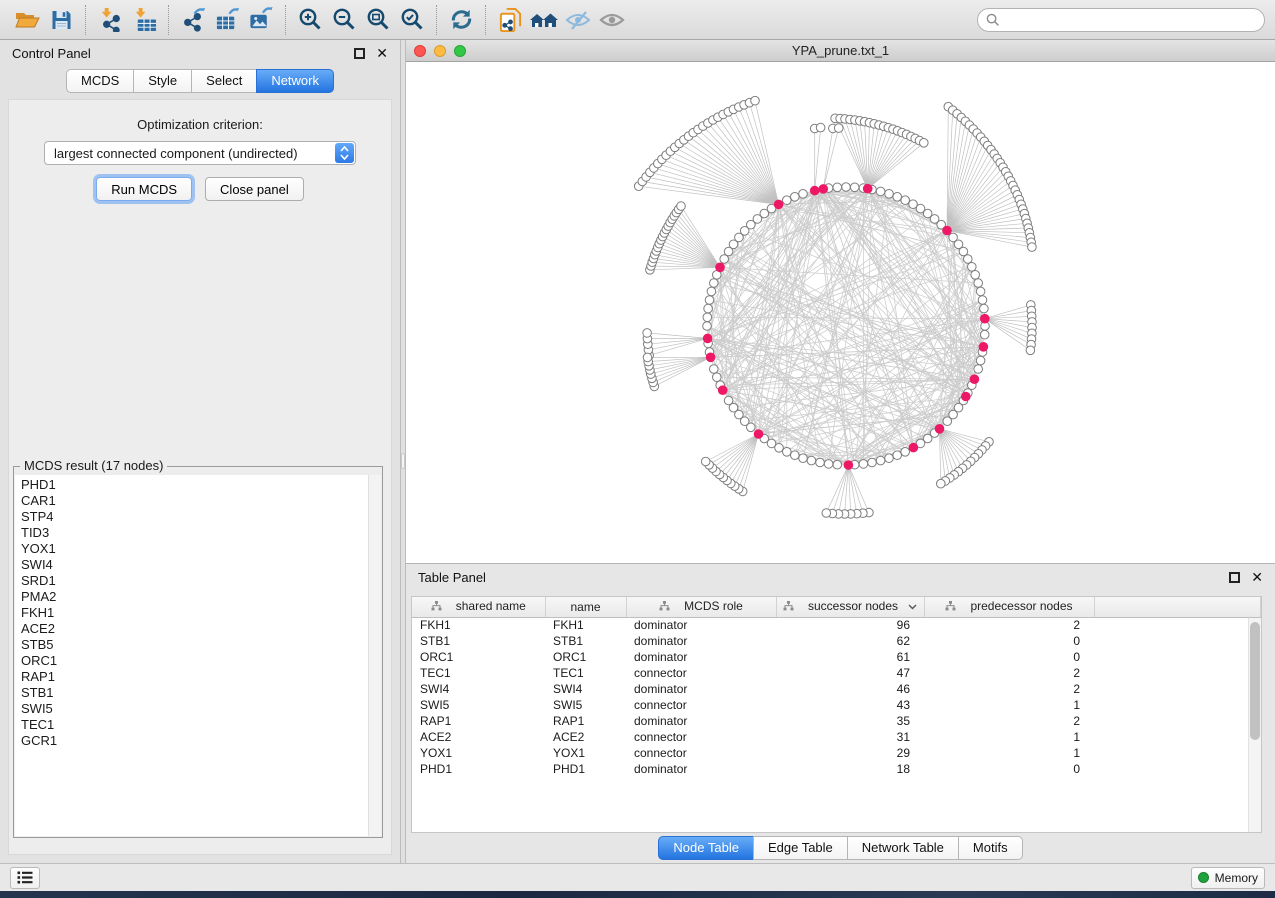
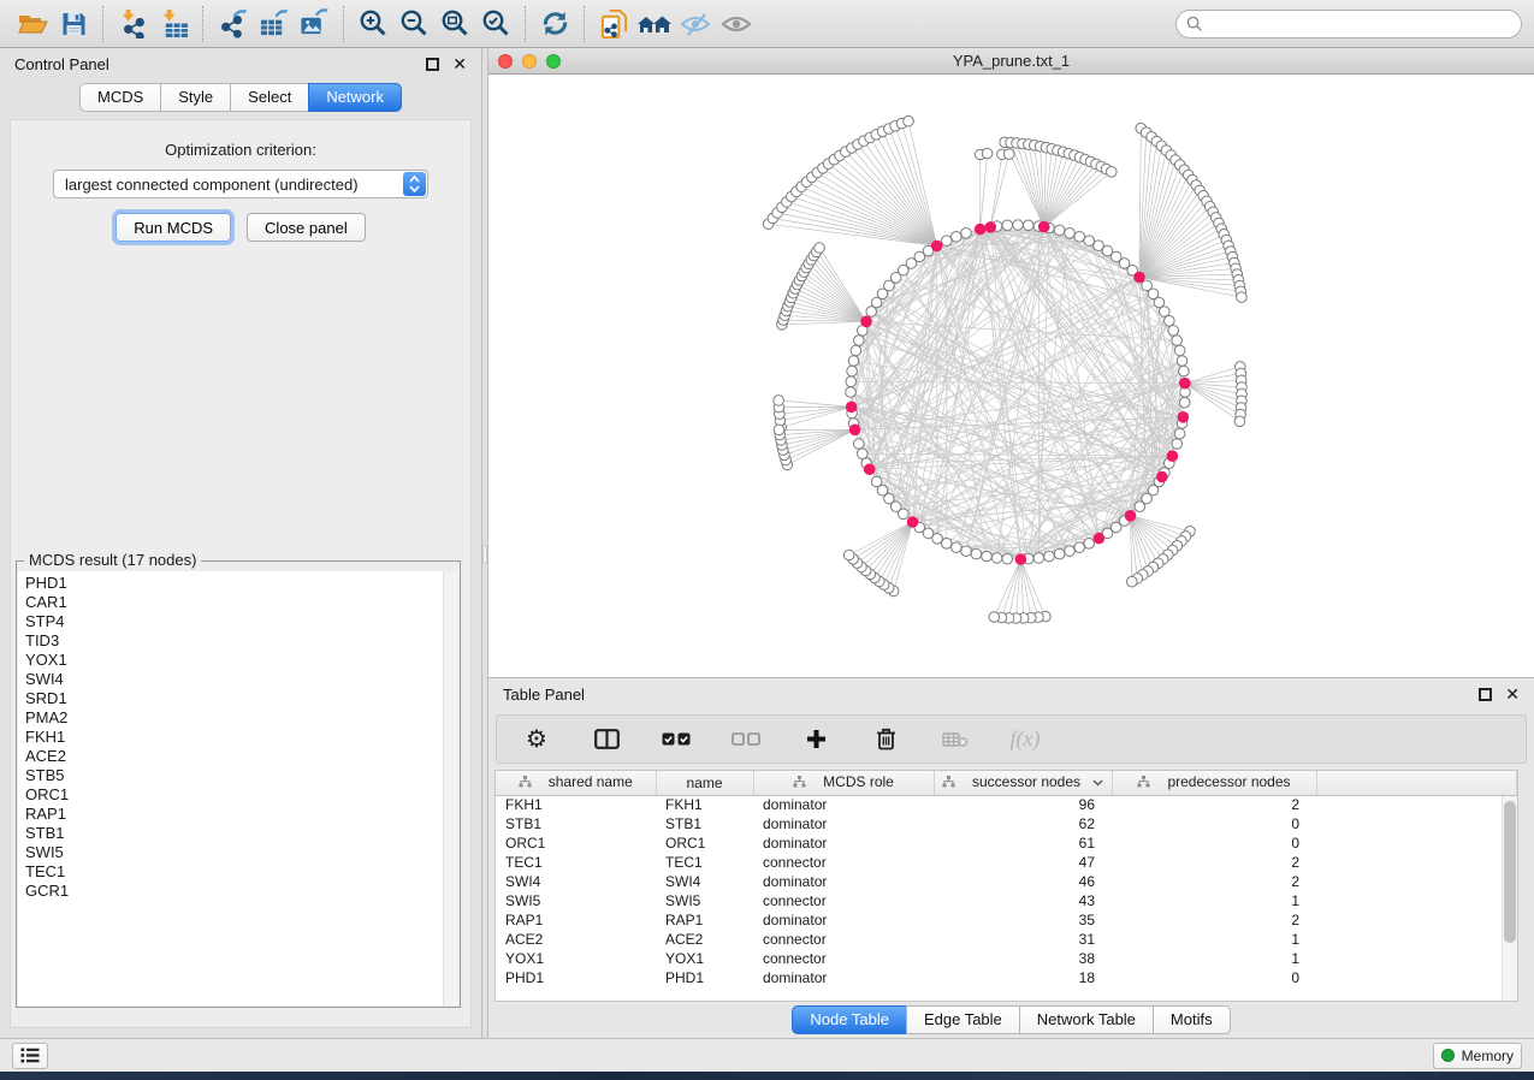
  Control Panel
  ✕
  MCDS
  Style
  Select
  Network
  Optimization criterion:
  largest connected component (undirected)
  Run MCDS
  Close panel
  MCDS result (17 nodes)
  PHD1
  CAR1
  STP4
  TID3
  YOX1
  SWI4
  SRD1
  PMA2
  FKH1
  ACE2
  STB5
  ORC1
  RAP1
  STB1
  SWI5
  TEC1
  GCR1
  YPA_prune.txt_1
  Table Panel
  ✕
+ ⚙
+ f(x)
  shared name	name	MCDS role	successor nodes	predecessor nodes
  FKH1	FKH1	dominator	96	2
  STB1	STB1	dominator	62	0
  ORC1	ORC1	dominator	61	0
  TEC1	TEC1	connector	47	2
  SWI4	SWI4	dominator	46	2
  SWI5	SWI5	connector	43	1
  RAP1	RAP1	dominator	35	2
  ACE2	ACE2	connector	31	1
- YOX1	YOX1	connector	29	1
+ YOX1	YOX1	connector	38	1
  PHD1	PHD1	dominator	18	0
  Node Table
  Edge Table
  Network Table
  Motifs
  Memory
